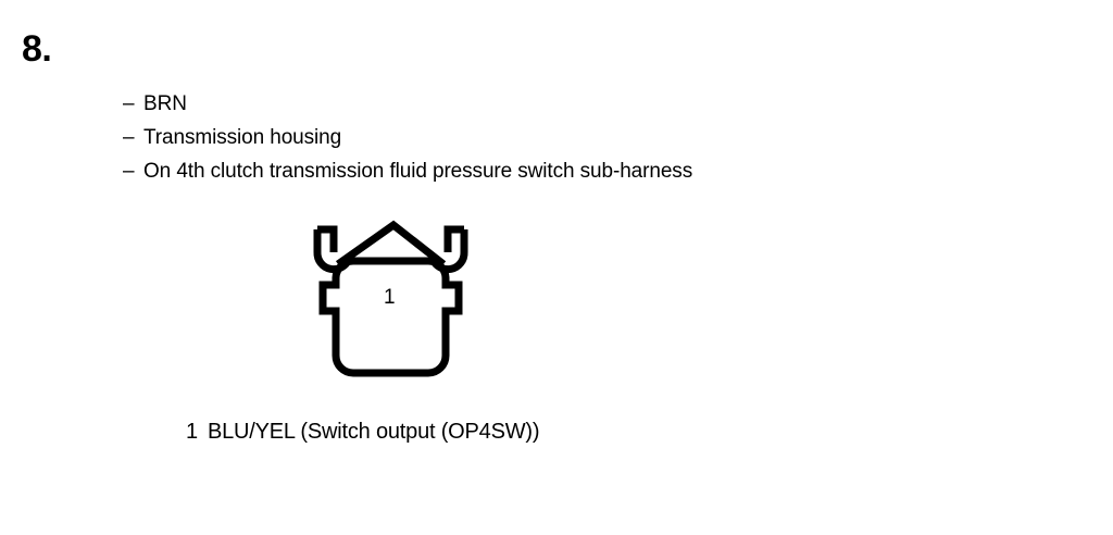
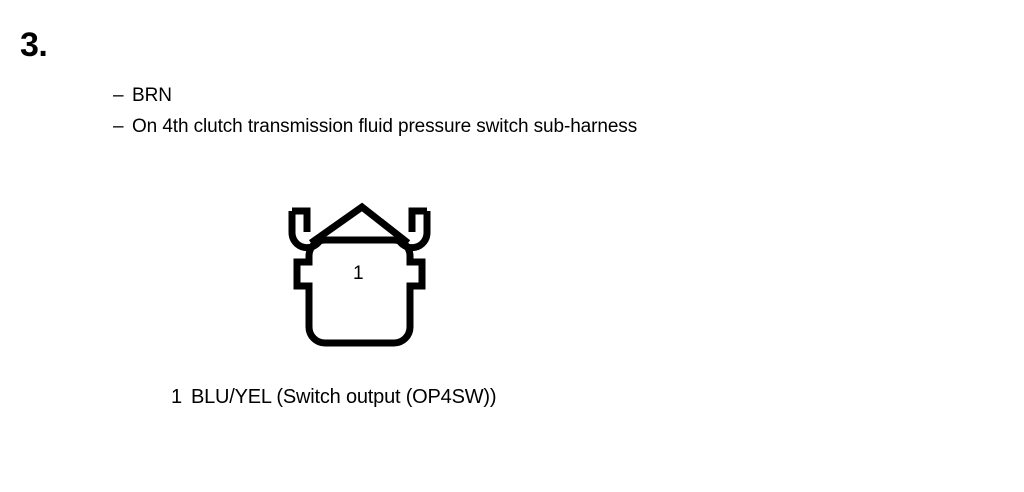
- 8.
+ 3.
  – BRN
- – Transmission housing
  – On 4th clutch transmission fluid pressure switch sub-harness
  1
  1 BLU/YEL (Switch output (OP4SW))
